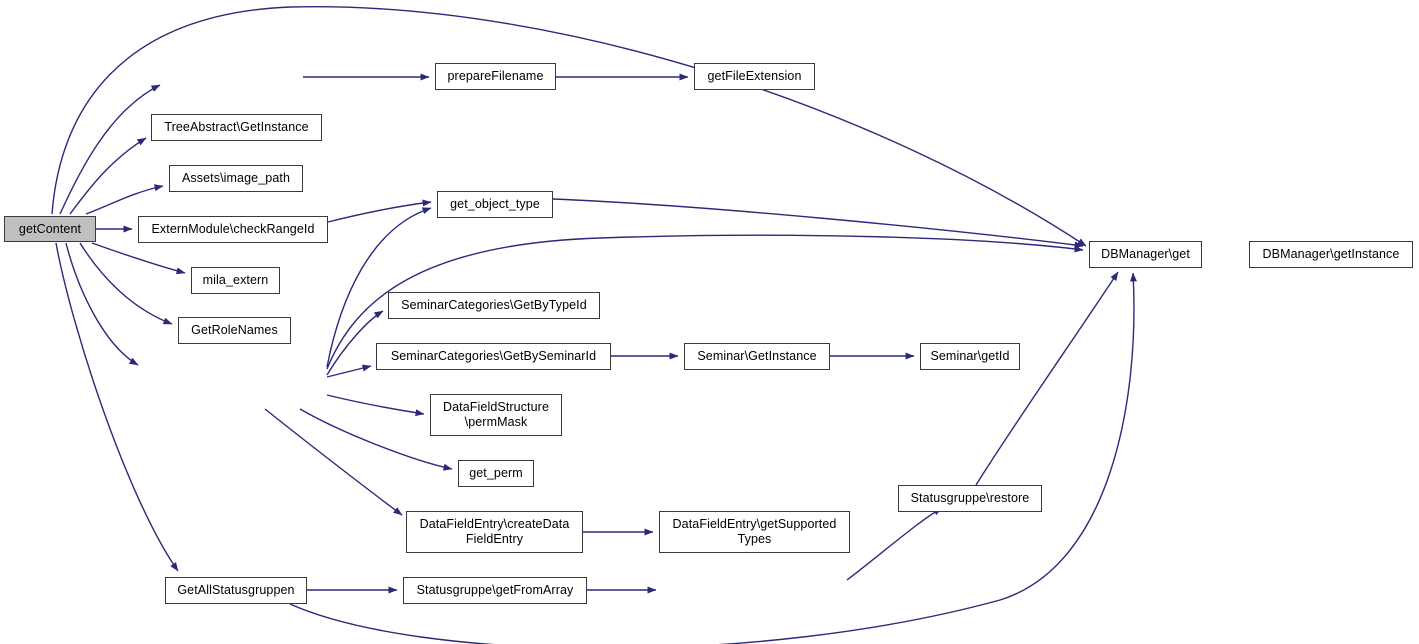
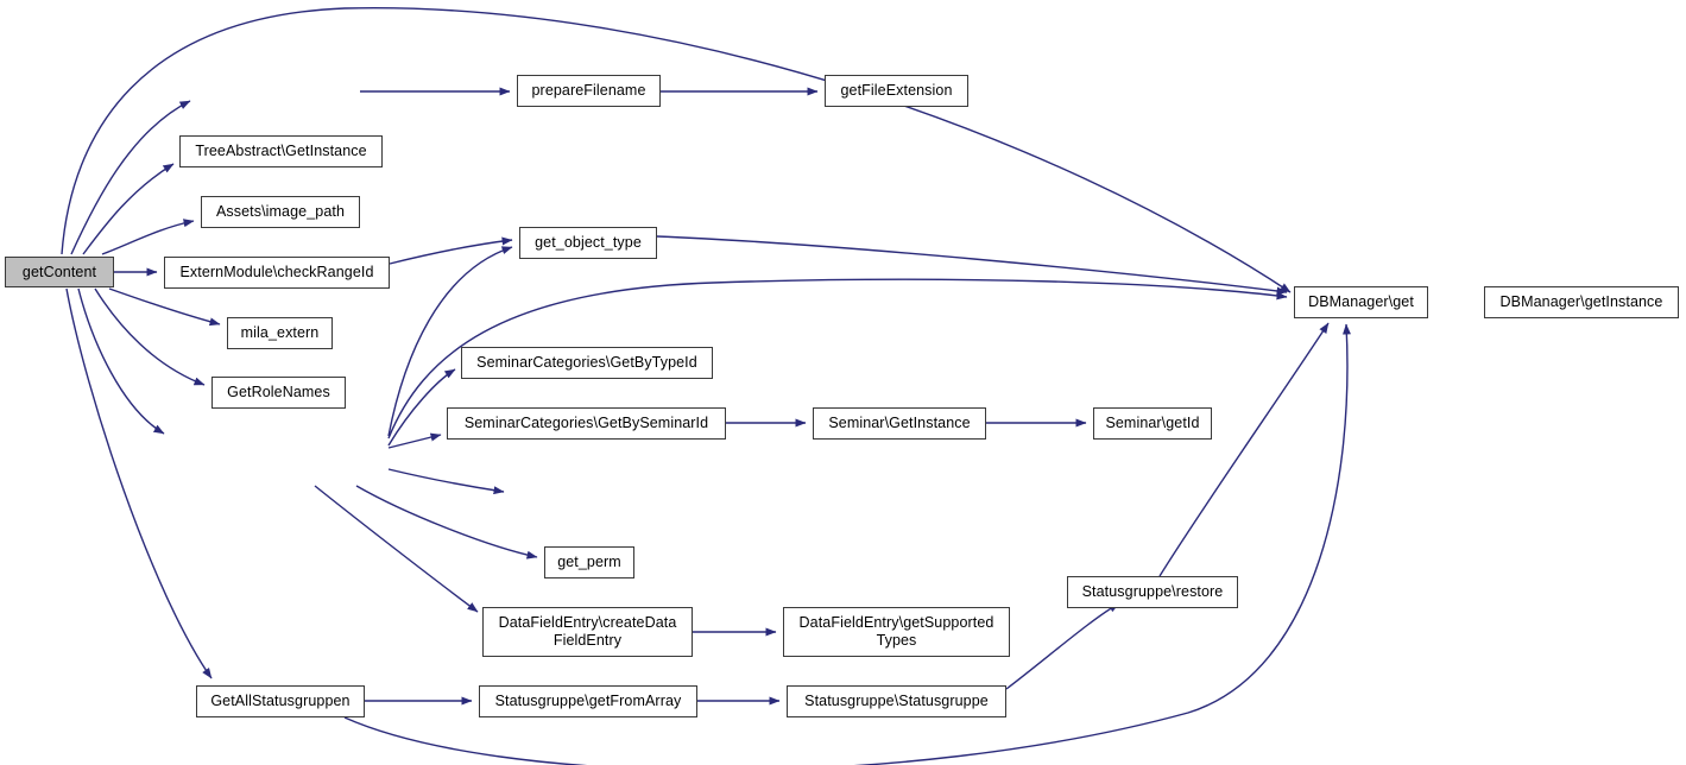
  getContent
  prepareFilename
  getFileExtension
  TreeAbstract\GetInstance
  Assets\image_path
  ExternModule\checkRangeId
  mila_extern
  GetRoleNames
  get_object_type
  SeminarCategories\GetByTypeId
  SeminarCategories\GetBySeminarId
  Seminar\GetInstance
  Seminar\getId
- DataFieldStructure
- \permMask
  get_perm
  DataFieldEntry\createData
  FieldEntry
  DataFieldEntry\getSupported
  Types
  GetAllStatusgruppen
  Statusgruppe\getFromArray
+ Statusgruppe\Statusgruppe
  Statusgruppe\restore
  DBManager\get
  DBManager\getInstance
